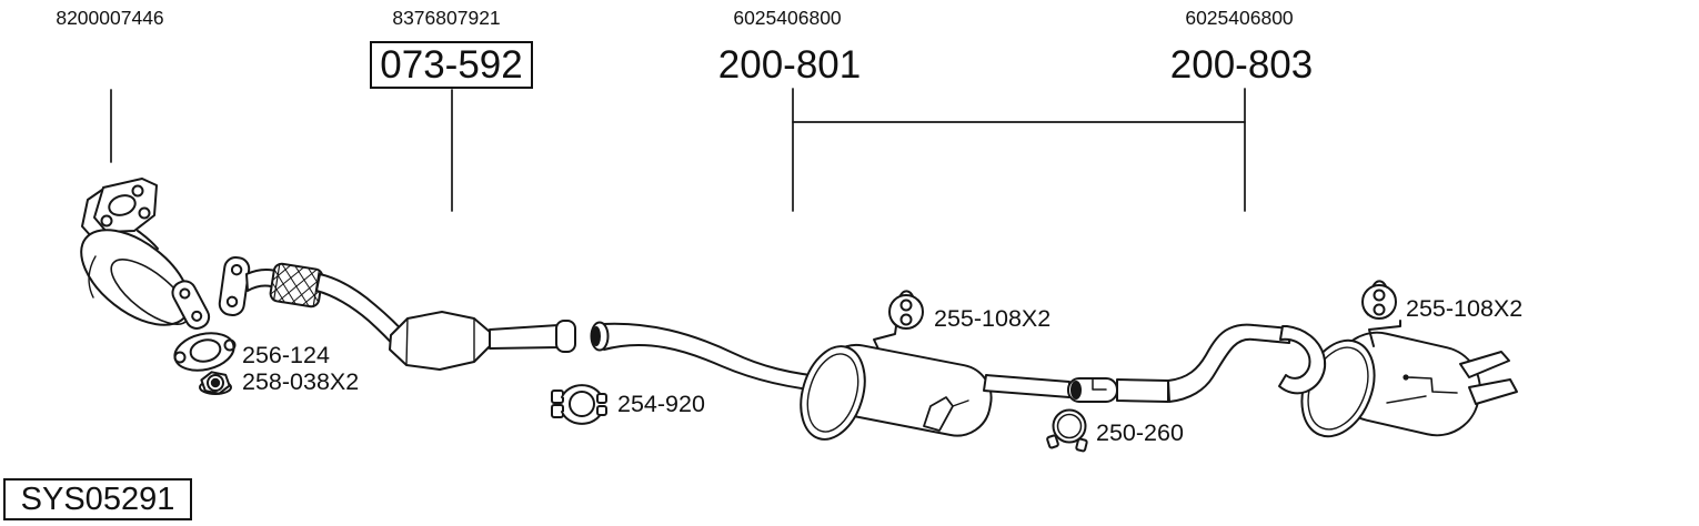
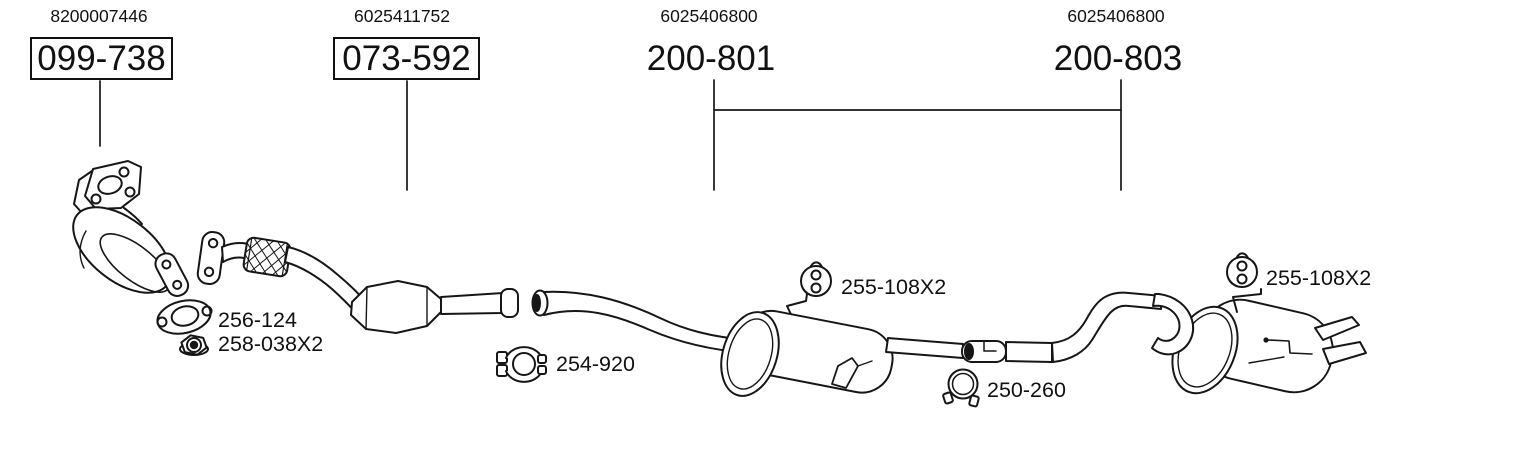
  8200007446
- 8376807921
+ 6025411752
  6025406800
  6025406800
+ 099-738
  073-592
  200-801
  200-803
  256-124
  258-038X2
  254-920
  255-108X2
  250-260
  255-108X2
- SYS05291
